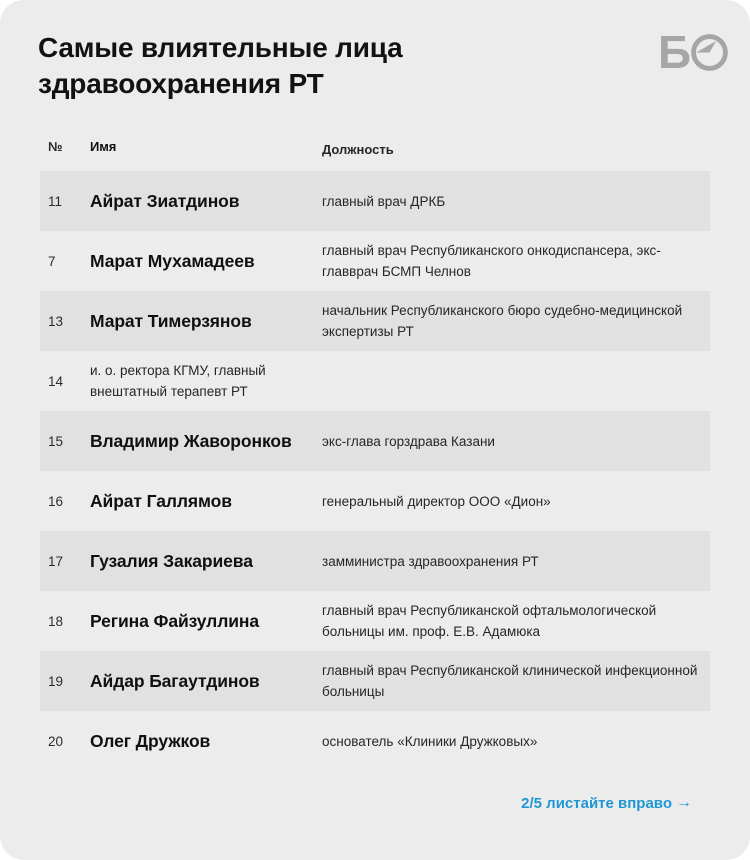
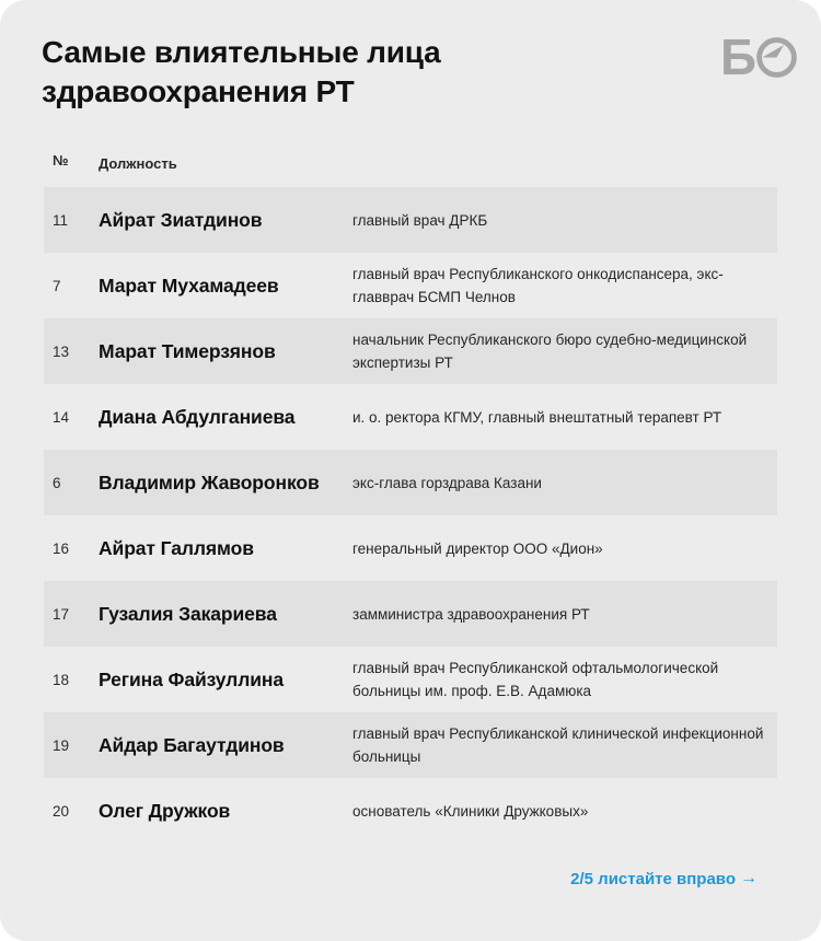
  Самые влиятельные лица
  здравоохранения РТ
  Б
  №
- Имя
  Должность
  11
  Айрат Зиатдинов
  главный врач ДРКБ
  7
  Марат Мухамадеев
  главный врач Республиканского онкодиспансера, экс-главврач БСМП Челнов
  13
  Марат Тимерзянов
  начальник Республиканского бюро судебно-медицинской экспертизы РТ
  14
+ Диана Абдулганиева
  и. о. ректора КГМУ, главный внештатный терапевт РТ
- 15
+ 6
  Владимир Жаворонков
  экс-глава горздрава Казани
  16
  Айрат Галлямов
  генеральный директор ООО «Дион»
  17
  Гузалия Закариева
  замминистра здравоохранения РТ
  18
  Регина Файзуллина
  главный врач Республиканской офтальмологической больницы им. проф. Е.В. Адамюка
  19
  Айдар Багаутдинов
  главный врач Республиканской клинической инфекционной больницы
  20
  Олег Дружков
  основатель «Клиники Дружковых»
  2/5 листайте вправо
  →
